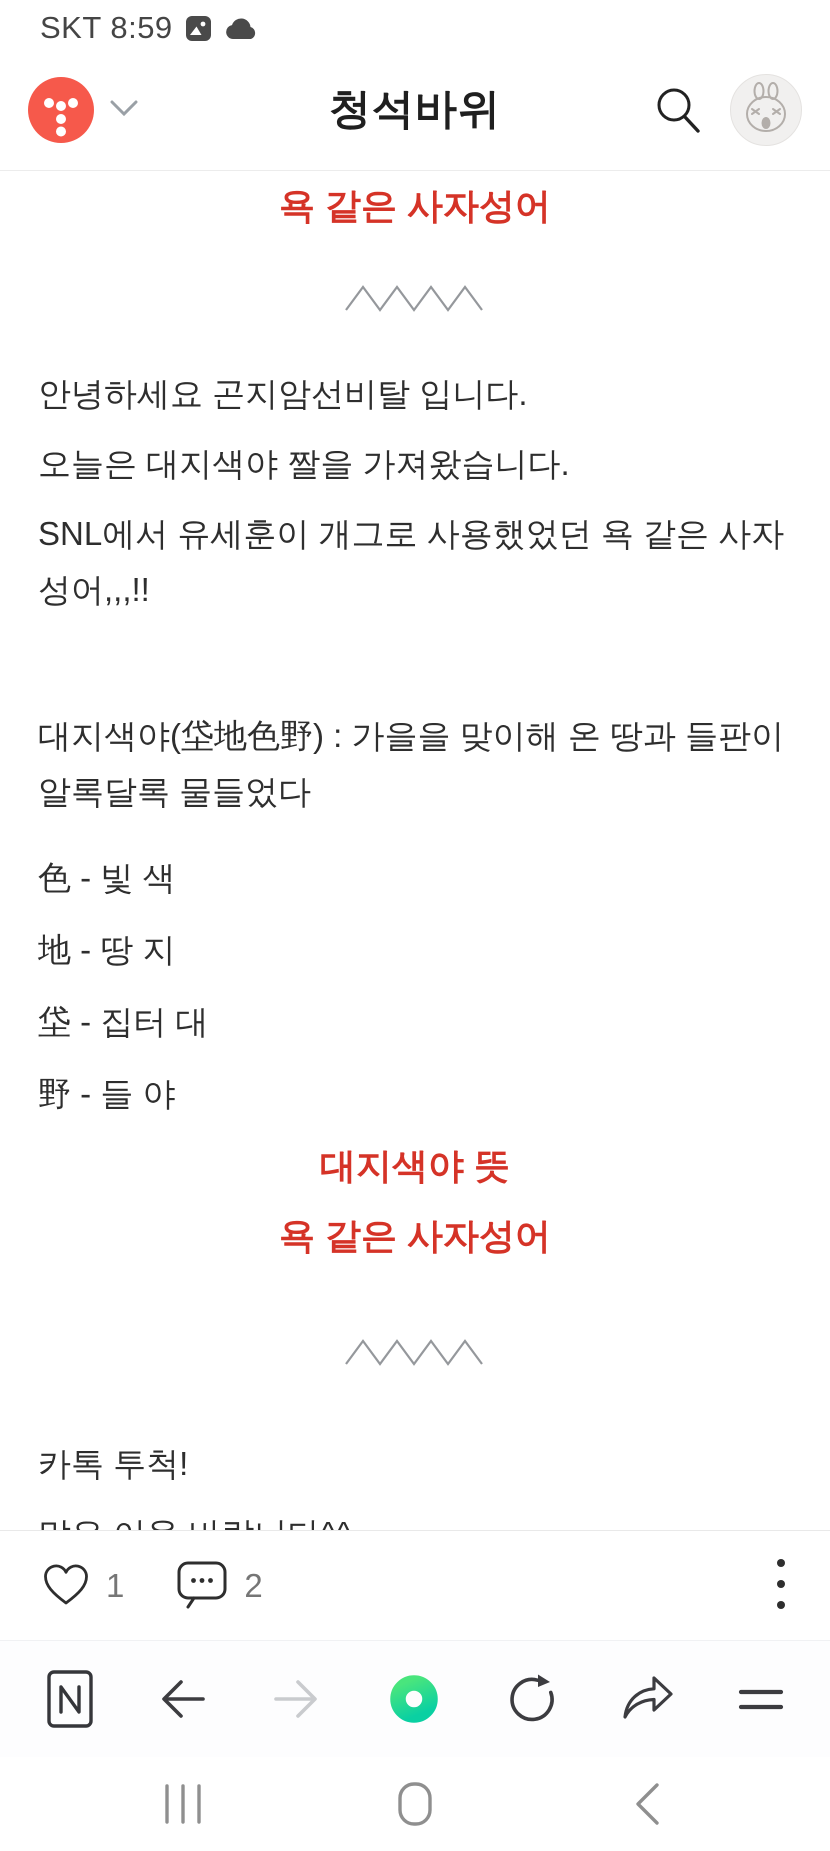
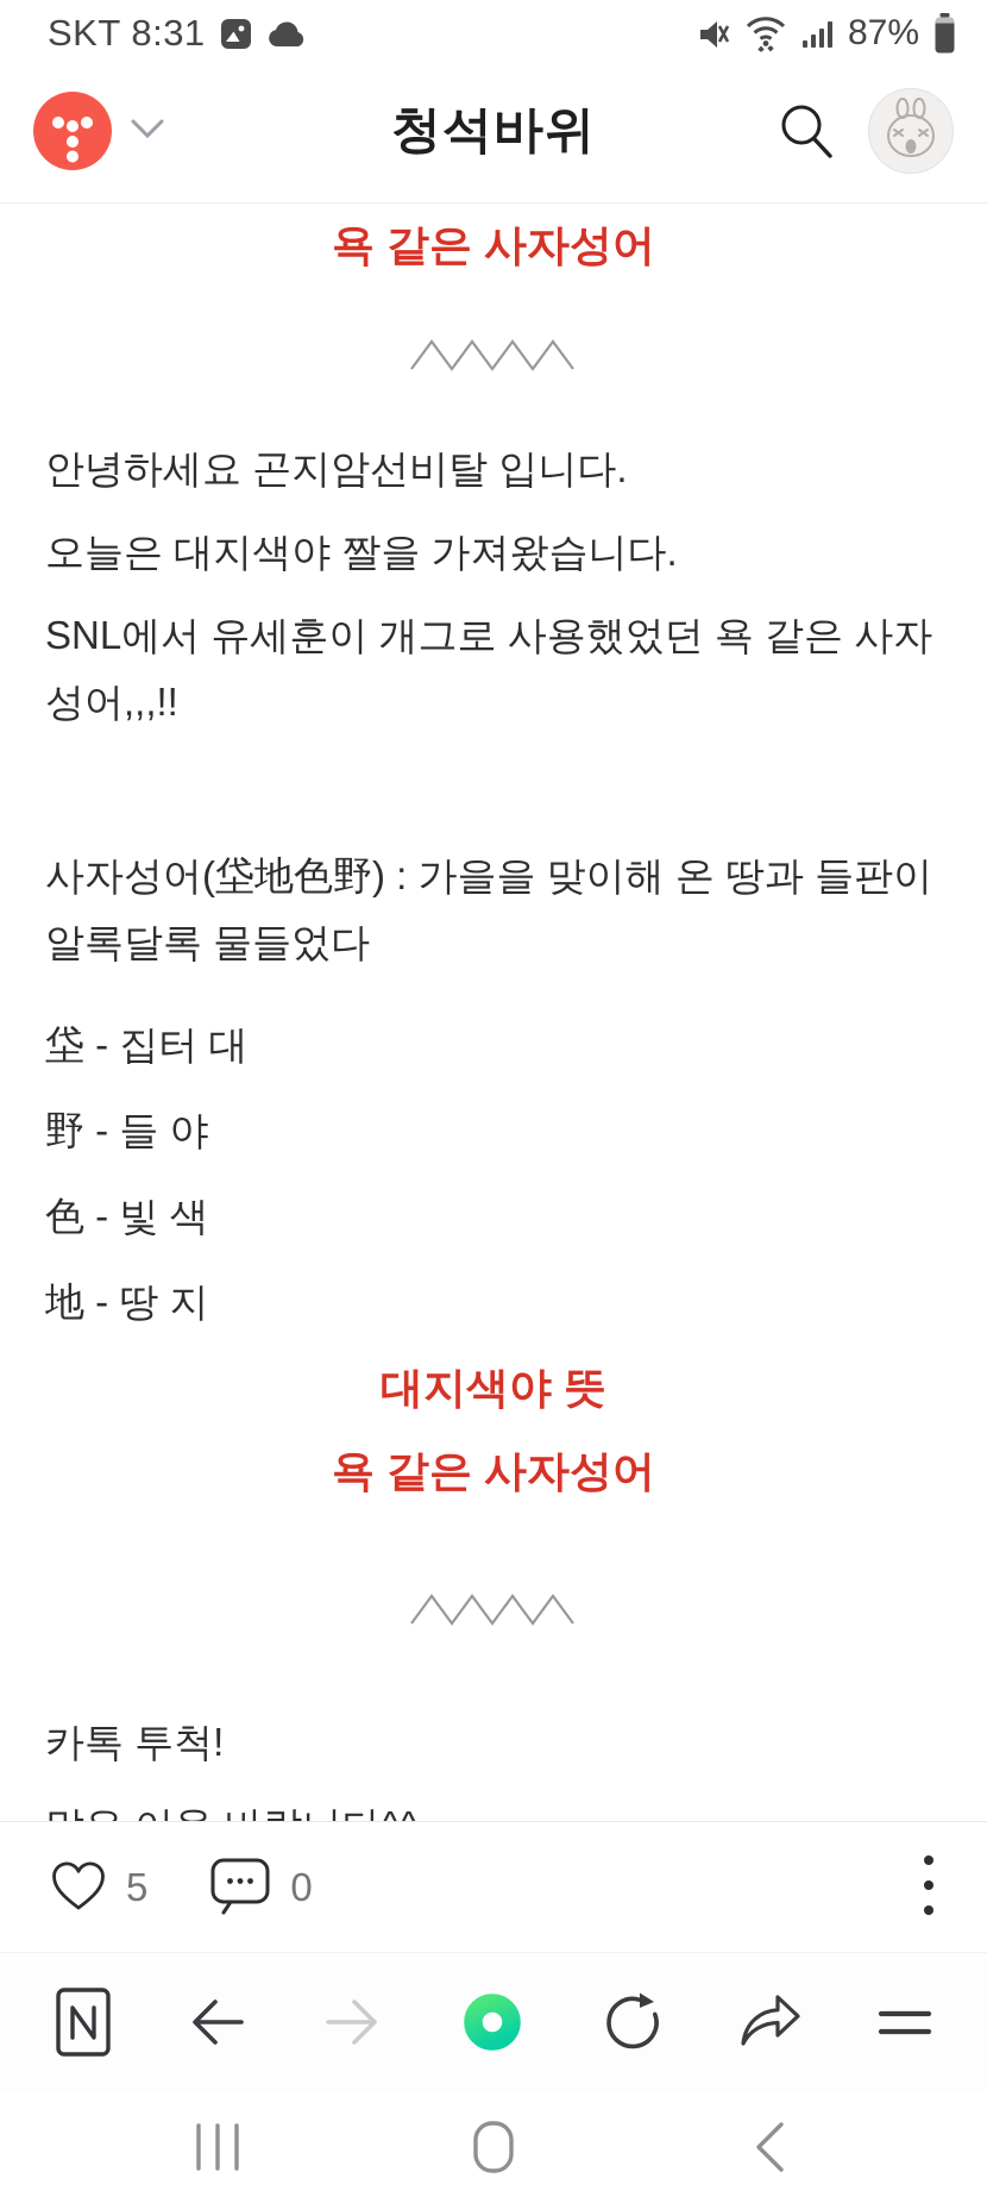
- SKT 8:59
+ SKT 8:31
+ 87%
  청석바위
  욕 같은 사자성어
  안녕하세요 곤지암선비탈 입니다.
  오늘은 대지색야 짤을 가져왔습니다.
  SNL에서 유세훈이 개그로 사용했었던 욕 같은 사자성어,,,!!
- 대지색야(垈地色野) : 가을을 맞이해 온 땅과 들판이 알록달록 물들었다
+ 사자성어(垈地色野) : 가을을 맞이해 온 땅과 들판이 알록달록 물들었다
- 色 - 빛 색
+ 垈 - 집터 대
- 地 - 땅 지
+ 野 - 들 야
- 垈 - 집터 대
+ 色 - 빛 색
- 野 - 들 야
+ 地 - 땅 지
  대지색야 뜻
  욕 같은 사자성어
  카톡 투척!
- 1
+ 5
- 2
+ 0
